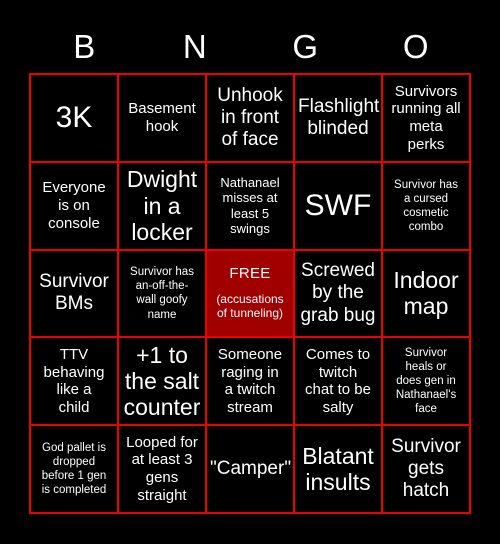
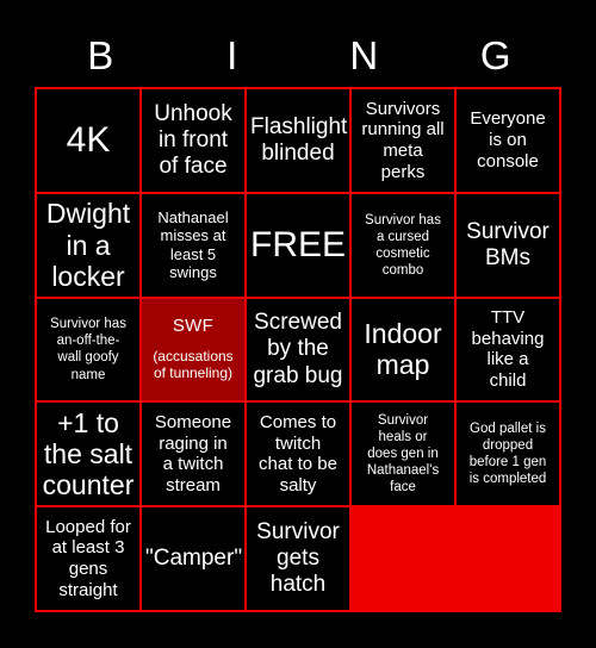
  B
+ I
  N
  G
- O
- 3K
+ 4K
- Basement
- hook
  Unhook
  in front
  of face
  Flashlight
  blinded
  Survivors
  running all
  meta
  perks
  Everyone
  is on
  console
  Dwight
  in a
  locker
  Nathanael
  misses at
  least 5
  swings
- SWF
+ FREE
  Survivor has
  a cursed
  cosmetic
  combo
  Survivor
  BMs
  Survivor has
  an-off-the-
  wall goofy
  name
- FREE
+ SWF
  (accusations
  of tunneling)
  Screwed
  by the
  grab bug
  Indoor
  map
  TTV
  behaving
  like a
  child
  +1 to
  the salt
  counter
  Someone
  raging in
  a twitch
  stream
  Comes to
  twitch
  chat to be
  salty
  Survivor
  heals or
  does gen in
  Nathanael's
  face
  God pallet is
  dropped
  before 1 gen
  is completed
  Looped for
  at least 3
  gens
  straight
  "Camper"
- Blatant
- insults
  Survivor
  gets
  hatch
